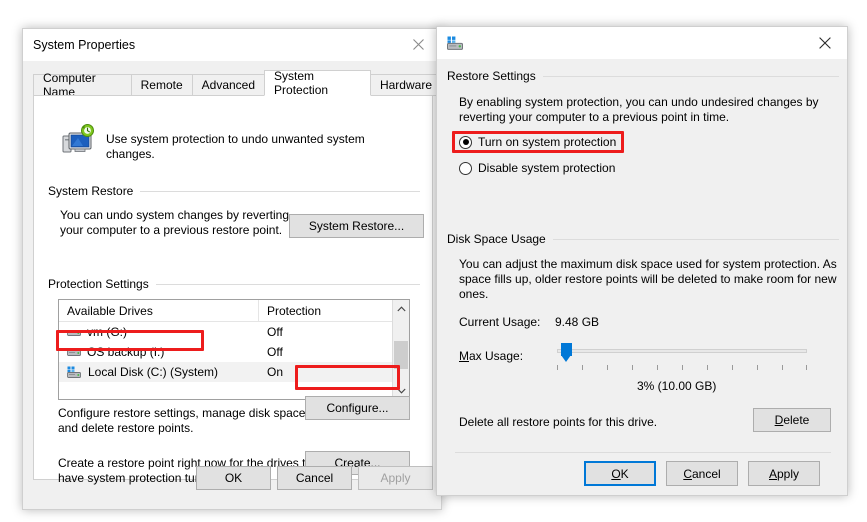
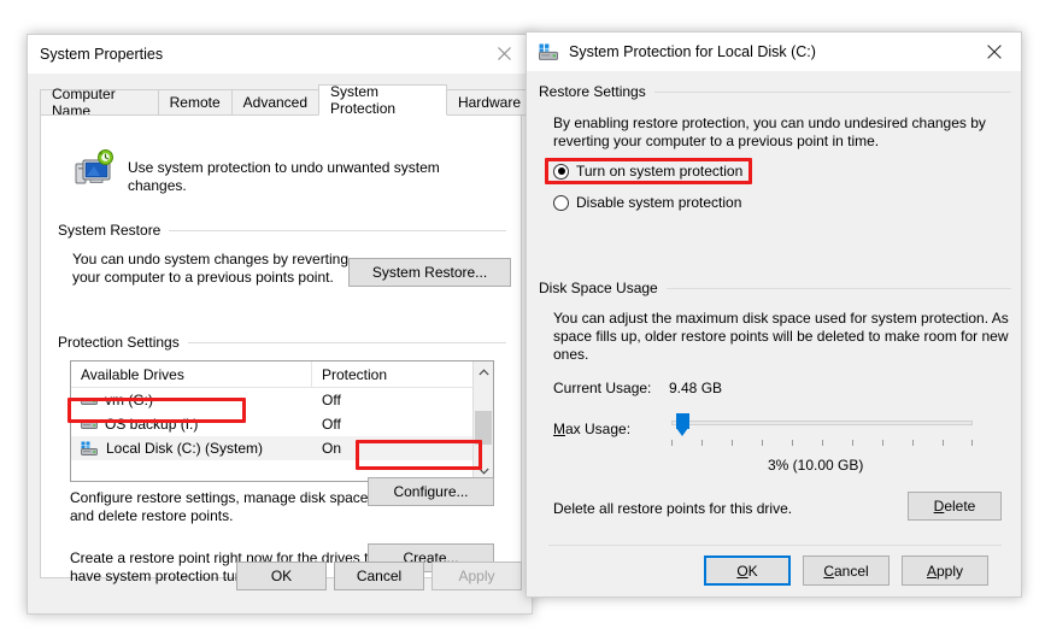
  System Properties
  Computer Name
  Remote
  Advanced
  System Protection
  Hardware
  Use system protection to undo unwanted system changes.
  System Restore
  You can undo system changes by reverting
- your computer to a previous restore point.
+ your computer to a previous points point.
  System Restore...
  Protection Settings
  Available Drives
  Protection
  vm (G:)
  Off
  OS backup (I:)
  Off
  Local Disk (C:) (System)
  On
  Configure restore settings, manage disk space
  and delete restore points.
  Configure...
  Create a restore point right now for the drives t
  have system protection tu
  Create...
  OK
  Cancel
  Apply
+ System Protection for Local Disk (C:)
  Restore Settings
- By enabling system protection, you can undo undesired changes by
+ By enabling restore protection, you can undo undesired changes by
  reverting your computer to a previous point in time.
  Turn on system protection
  Disable system protection
  Disk Space Usage
  You can adjust the maximum disk space used for system protection. As
  space fills up, older restore points will be deleted to make room for new
  ones.
  Current Usage:
  9.48 GB
  Max Usage:
  3% (10.00 GB)
  Delete all restore points for this drive.
  D
  elete
  O
  K
  C
  ancel
  A
  pply
